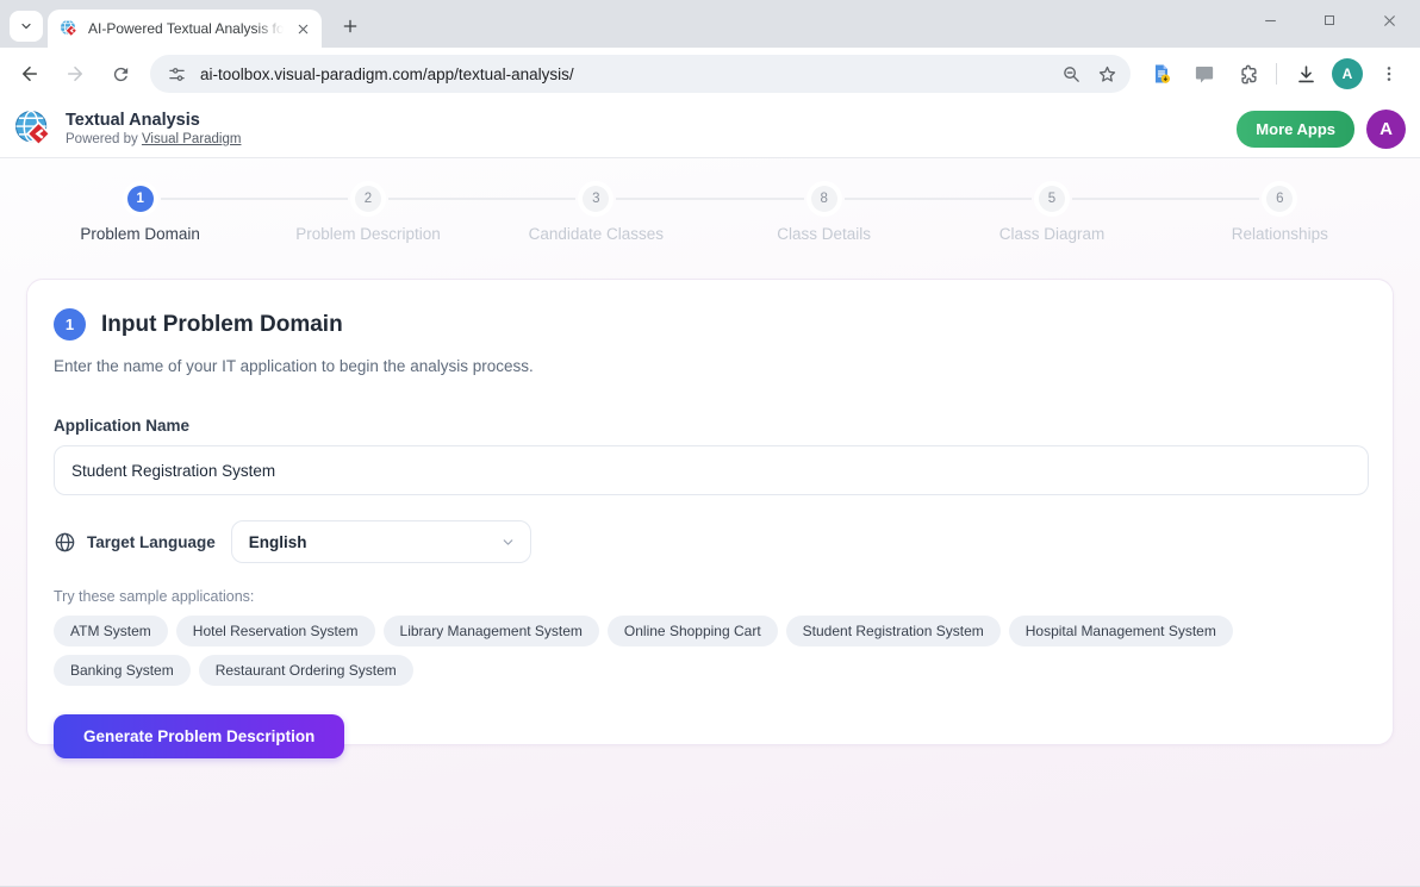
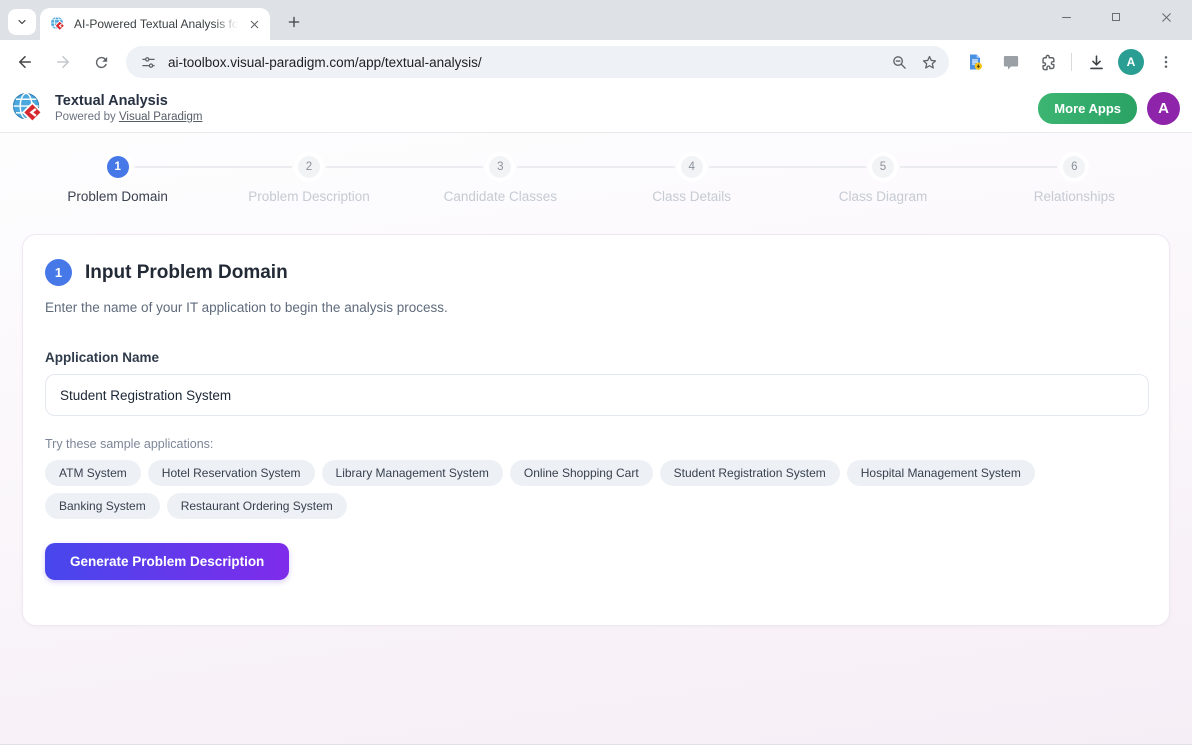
  AI-Powered Textual Analysis fo
  ai-toolbox.visual-paradigm.com/app/textual-analysis/
  A
  Textual Analysis
  Powered by Visual Paradigm
  More Apps
  A
  1
  Problem Domain
  2
  Problem Description
  3
  Candidate Classes
- 8
+ 4
  Class Details
  5
  Class Diagram
  6
  Relationships
  1
  Input Problem Domain
  Enter the name of your IT application to begin the analysis process.
  Application Name
  Student Registration System
- Target Language
- English
  Try these sample applications:
  ATM System
  Hotel Reservation System
  Library Management System
  Online Shopping Cart
  Student Registration System
  Hospital Management System
  Banking System
  Restaurant Ordering System
  Generate Problem Description
